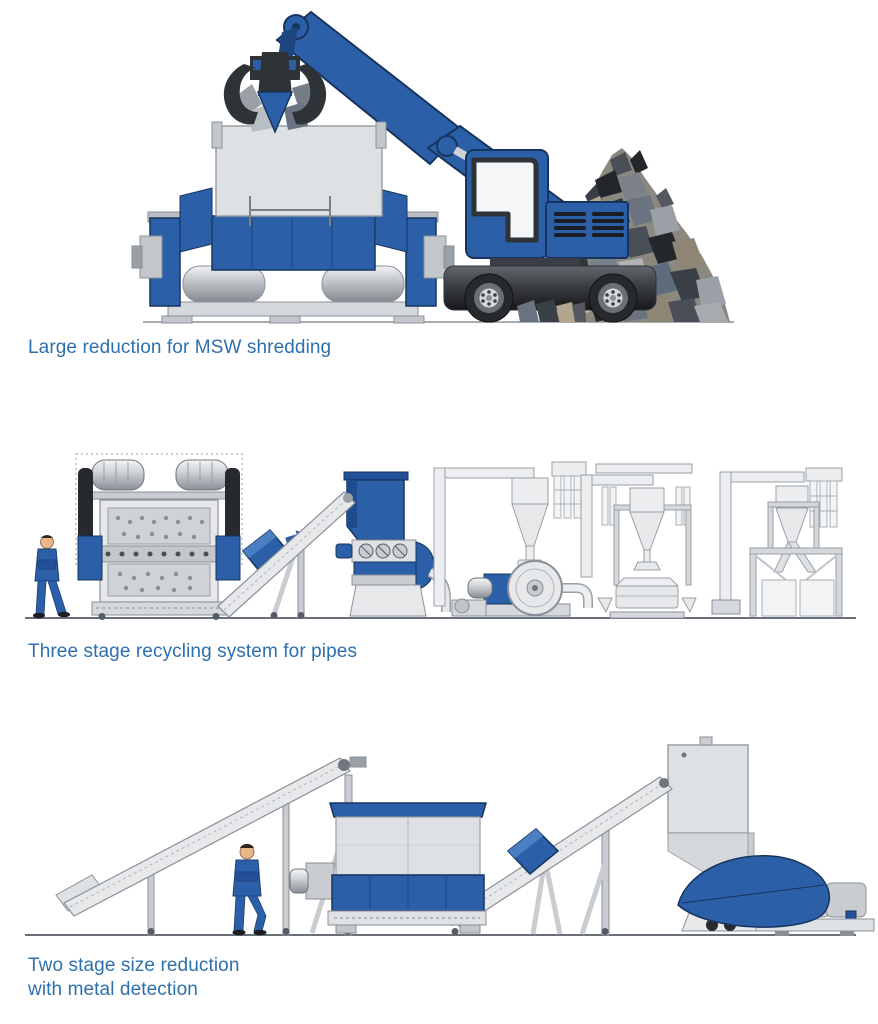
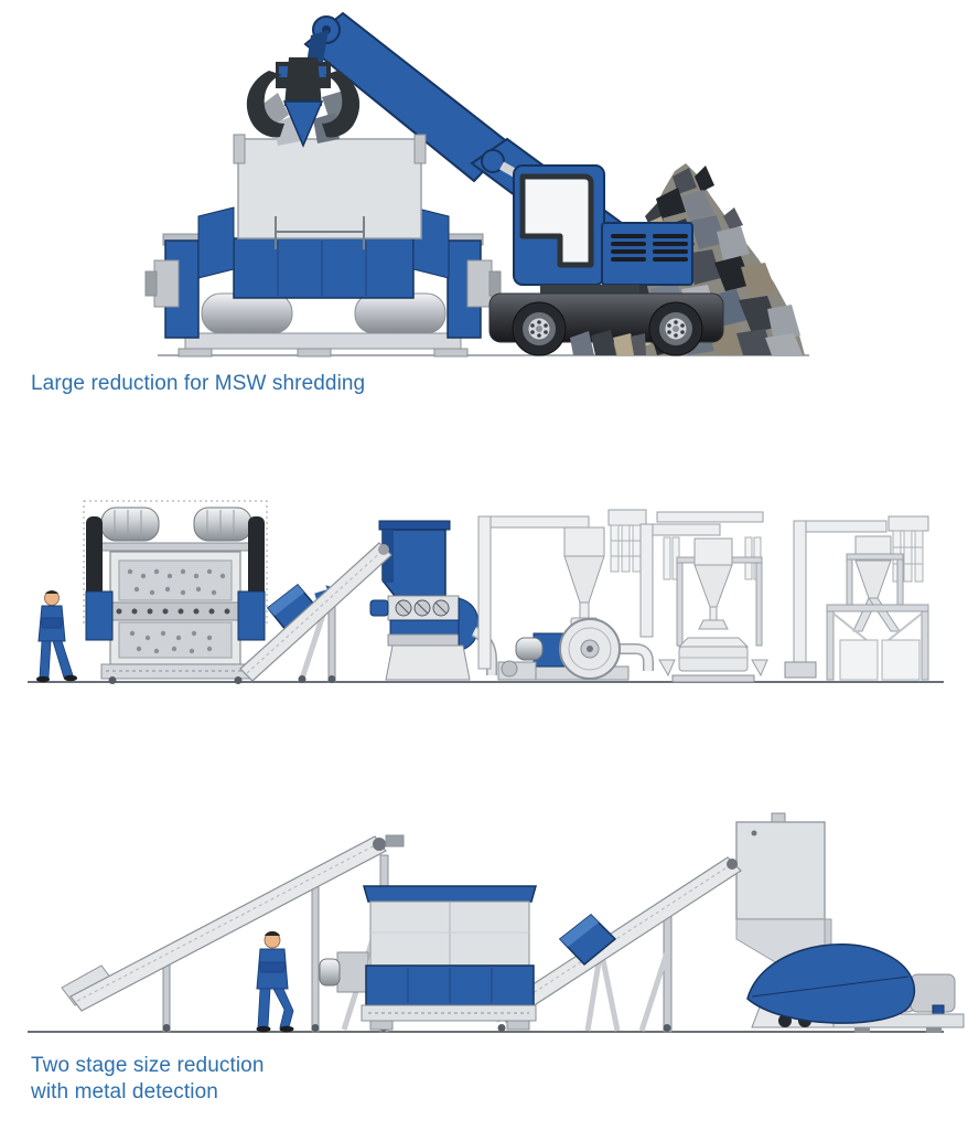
  Large reduction for MSW shredding
- Three stage recycling system for pipes
  Two stage size reduction
  with metal detection
